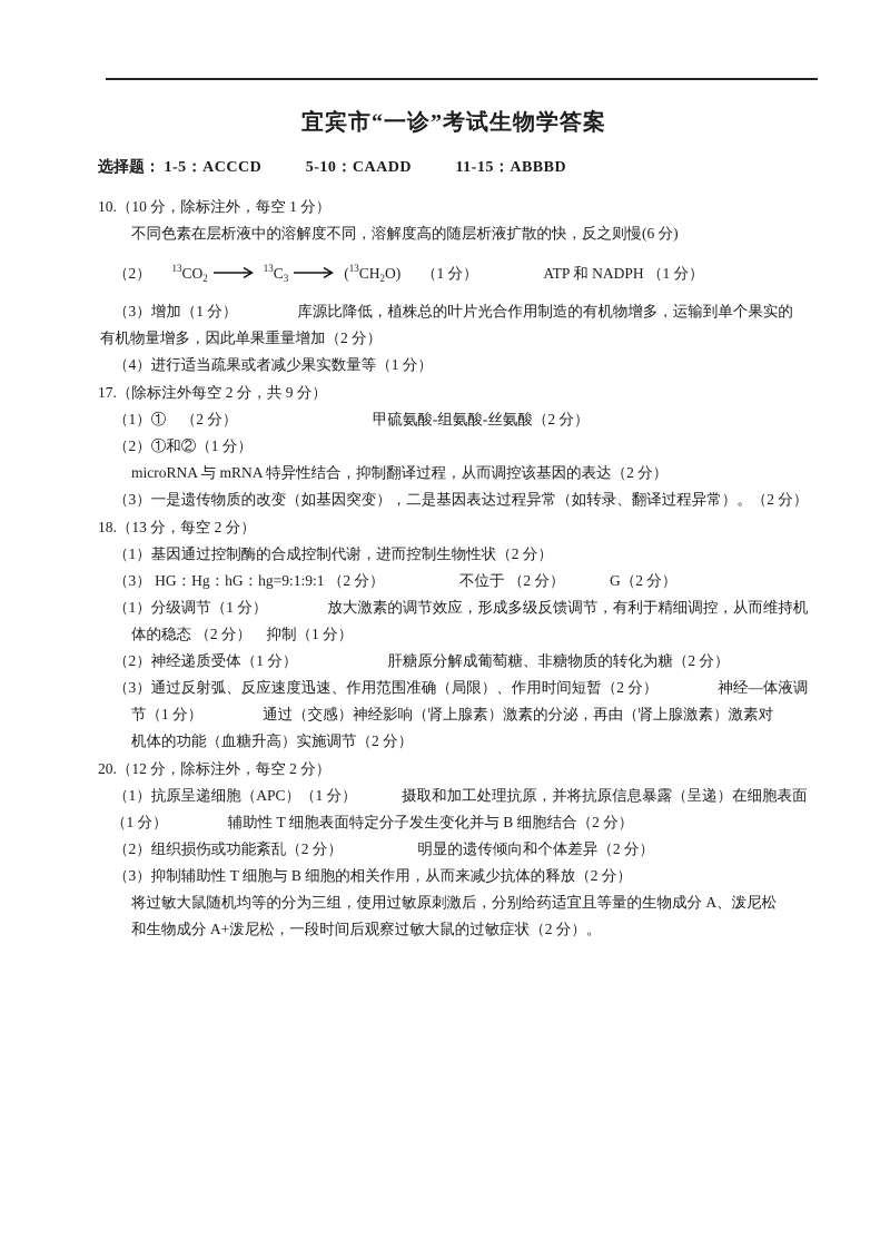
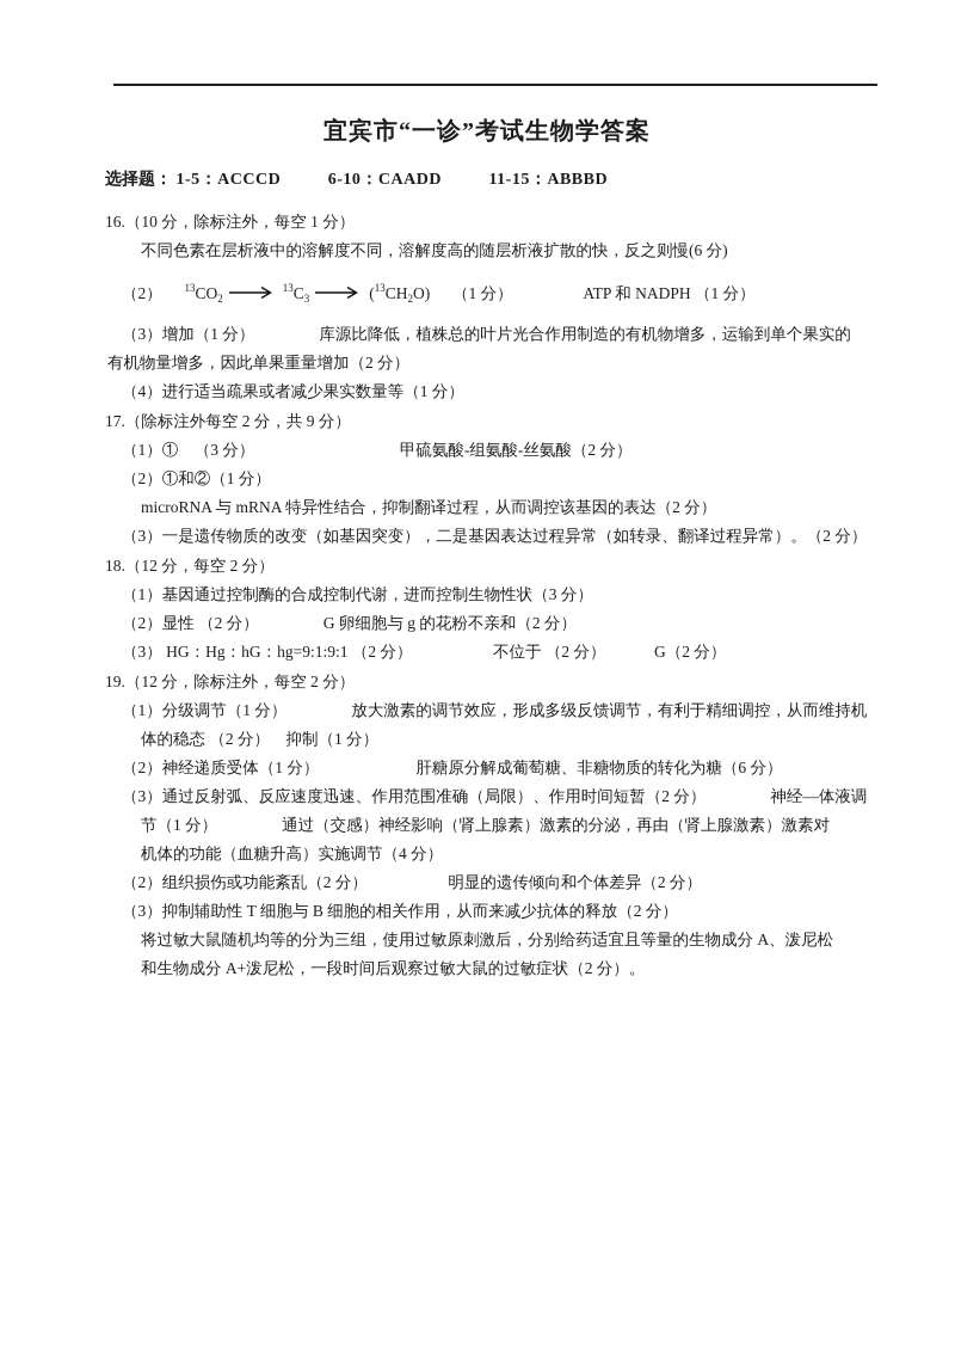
  宜宾市“一诊”考试生物学答案
- 选择题： 1-5：ACCCD 5-10：CAADD 11-15：ABBBD
+ 选择题： 1-5：ACCCD 6-10：CAADD 11-15：ABBBD
- 10.（10 分，除标注外，每空 1 分）
+ 16.（10 分，除标注外，每空 1 分）
  不同色素在层析液中的溶解度不同，溶解度高的随层析液扩散的快，反之则慢(6 分)
  （2） 13CO213C3 (13CH2O) （1 分） ATP 和 NADPH （1 分）
  （3）增加（1 分） 库源比降低，植株总的叶片光合作用制造的有机物增多，运输到单个果实的
  有机物量增多，因此单果重量增加（2 分）
  （4）进行适当疏果或者减少果实数量等（1 分）
  17.（除标注外每空 2 分，共 9 分）
- （1）① （2 分） 甲硫氨酸-组氨酸-丝氨酸（2 分）
+ （1）① （3 分） 甲硫氨酸-组氨酸-丝氨酸（2 分）
  （2）①和②（1 分）
  microRNA 与 mRNA 特异性结合，抑制翻译过程，从而调控该基因的表达（2 分）
  （3）一是遗传物质的改变（如基因突变），二是基因表达过程异常（如转录、翻译过程异常）。（2 分）
- 18.（13 分，每空 2 分）
+ 18.（12 分，每空 2 分）
- （1）基因通过控制酶的合成控制代谢，进而控制生物性状（2 分）
+ （1）基因通过控制酶的合成控制代谢，进而控制生物性状（3 分）
+ （2）显性 （2 分） G 卵细胞与 g 的花粉不亲和（2 分）
  （3） HG：Hg：hG：hg=9:1:9:1 （2 分） 不位于 （2 分） G（2 分）
+ 19.（12 分，除标注外，每空 2 分）
  （1）分级调节（1 分） 放大激素的调节效应，形成多级反馈调节，有利于精细调控，从而维持机
  体的稳态 （2 分） 抑制（1 分）
- （2）神经递质受体（1 分） 肝糖原分解成葡萄糖、非糖物质的转化为糖（2 分）
+ （2）神经递质受体（1 分） 肝糖原分解成葡萄糖、非糖物质的转化为糖（6 分）
  （3）通过反射弧、反应速度迅速、作用范围准确（局限）、作用时间短暂（2 分） 神经—体液调
  节（1 分） 通过（交感）神经影响（肾上腺素）激素的分泌，再由（肾上腺激素）激素对
- 机体的功能（血糖升高）实施调节（2 分）
+ 机体的功能（血糖升高）实施调节（4 分）
- 20.（12 分，除标注外，每空 2 分）
- （1）抗原呈递细胞（APC）（1 分） 摄取和加工处理抗原，并将抗原信息暴露（呈递）在细胞表面
- （1 分） 辅助性 T 细胞表面特定分子发生变化并与 B 细胞结合（2 分）
  （2）组织损伤或功能紊乱（2 分） 明显的遗传倾向和个体差异（2 分）
  （3）抑制辅助性 T 细胞与 B 细胞的相关作用，从而来减少抗体的释放（2 分）
  将过敏大鼠随机均等的分为三组，使用过敏原刺激后，分别给药适宜且等量的生物成分 A、泼尼松
  和生物成分 A+泼尼松，一段时间后观察过敏大鼠的过敏症状（2 分）。
